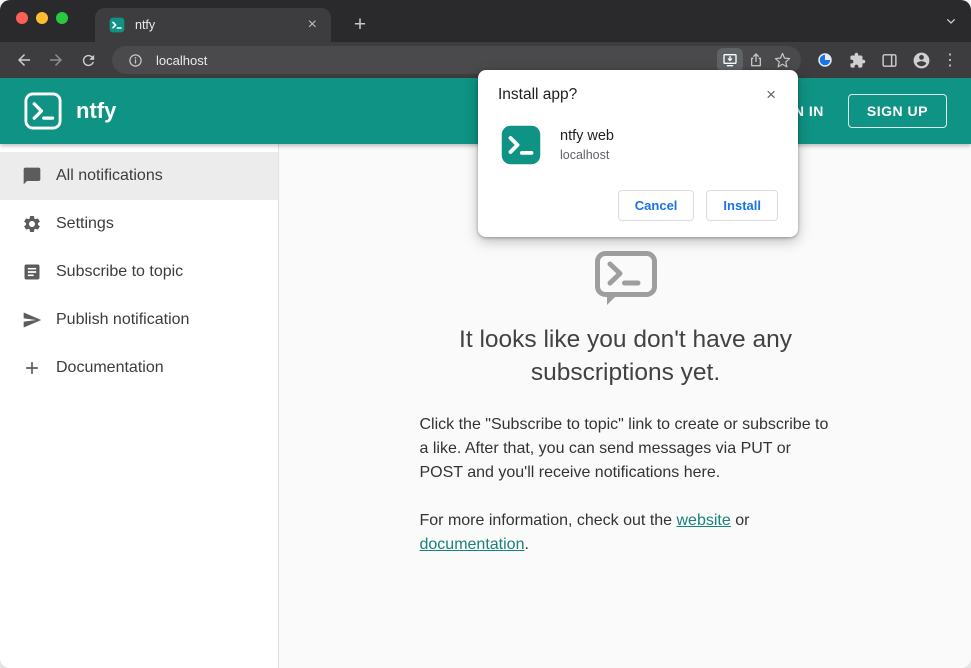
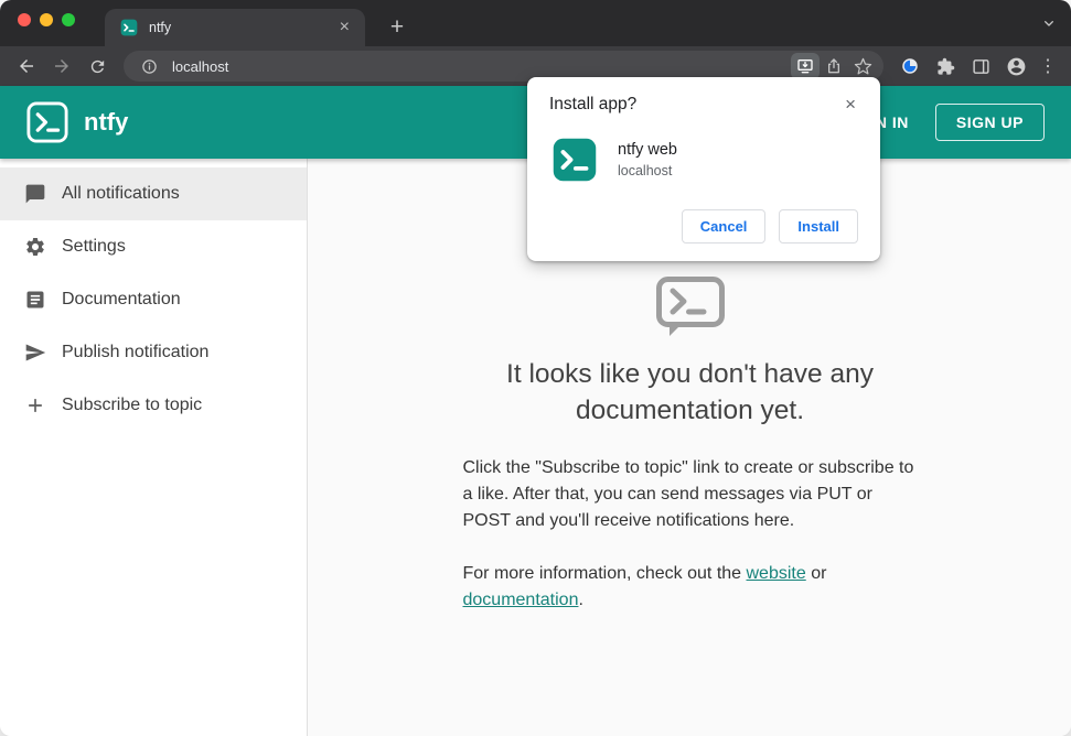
  ntfy
  ×
  +
  localhost
  ⋮
  ntfy
  SIGN UP
  All notifications
  Settings
- Subscribe to topic
+ Documentation
  Publish notification
- Documentation
+ Subscribe to topic
- It looks like you don't have any subscriptions yet.
+ It looks like you don't have any documentation yet.
  Click the "Subscribe to topic" link to create or subscribe to a like. After that, you can send messages via PUT or POST and you'll receive notifications here.
  For more information, check out the website or documentation.
  Install app?
  ×
  ntfy web
  localhost
  Cancel
  Install
